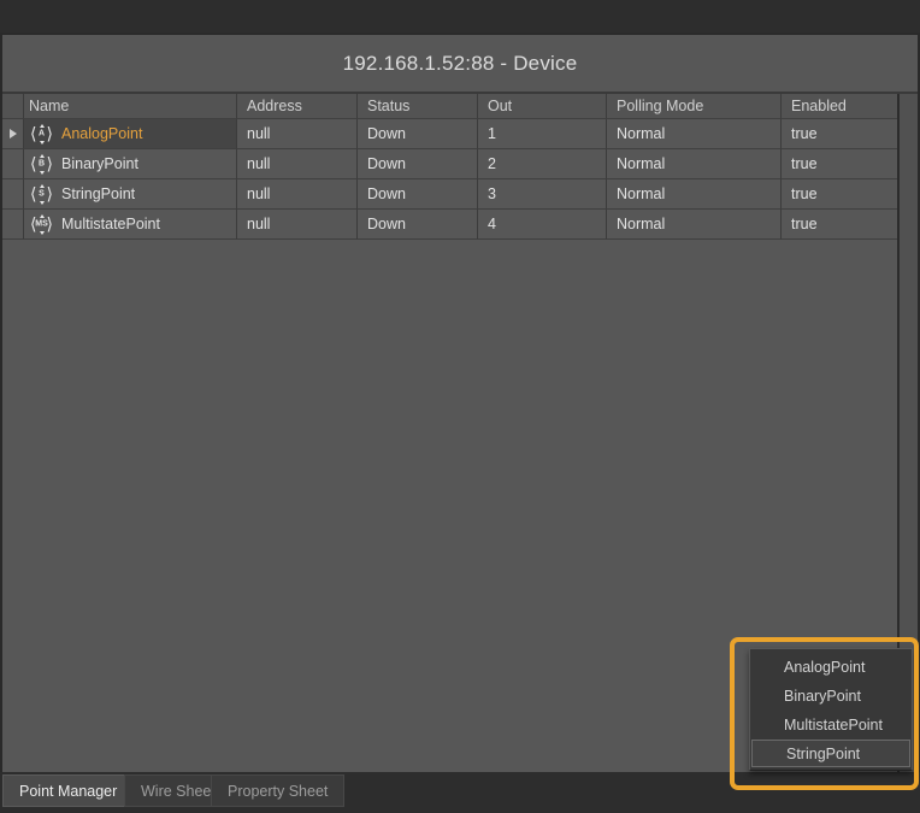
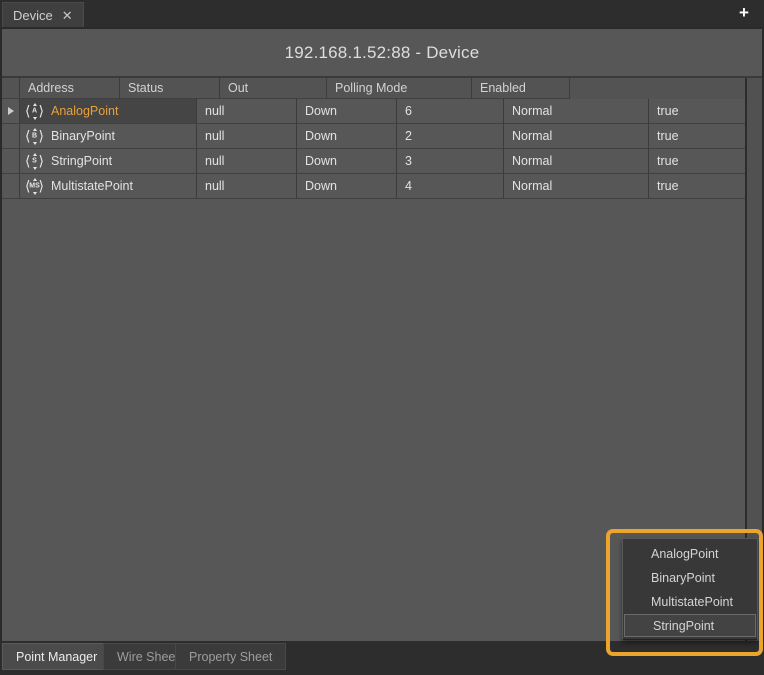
+ Device
+ ✕
+ +
  192.168.1.52:88 - Device
- Name
  Address
  Status
  Out
  Polling Mode
  Enabled
  AnalogPoint
  null
  Down
- 1
+ 6
  Normal
  true
  BinaryPoint
  null
  Down
  2
  Normal
  true
  StringPoint
  null
  Down
  3
  Normal
  true
  MultistatePoint
  null
  Down
  4
  Normal
  true
  AnalogPoint
  BinaryPoint
  MultistatePoint
  StringPoint
  Point Manager
  Wire Shee
  Property Sheet
